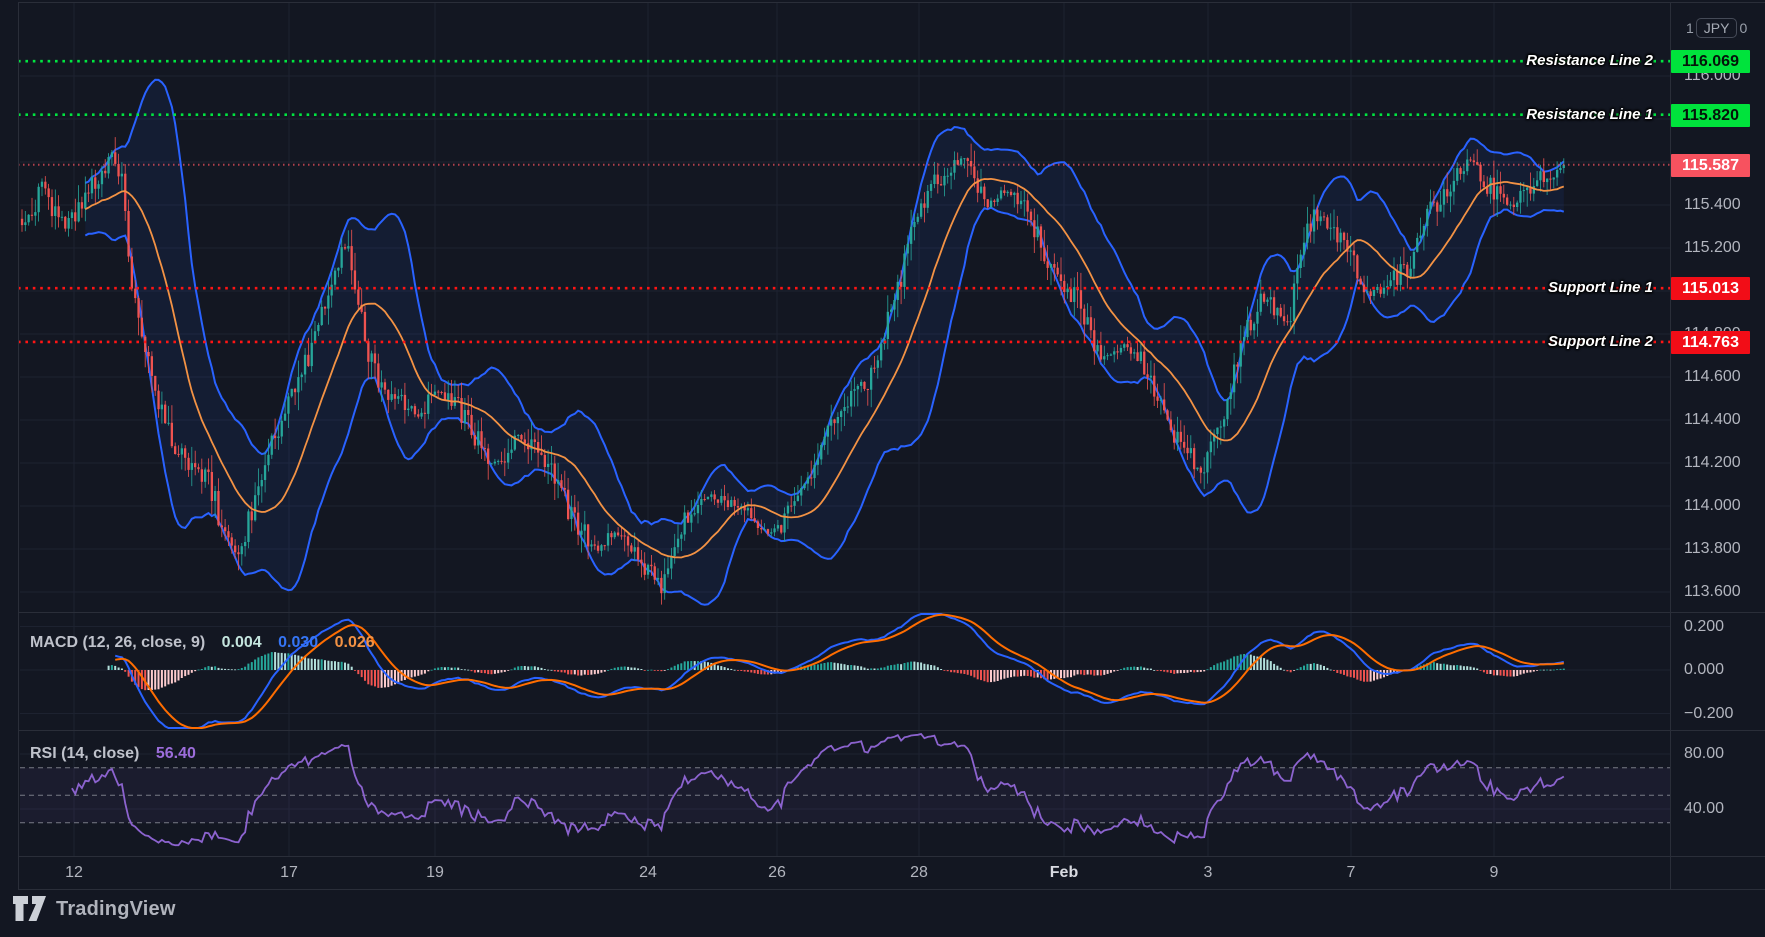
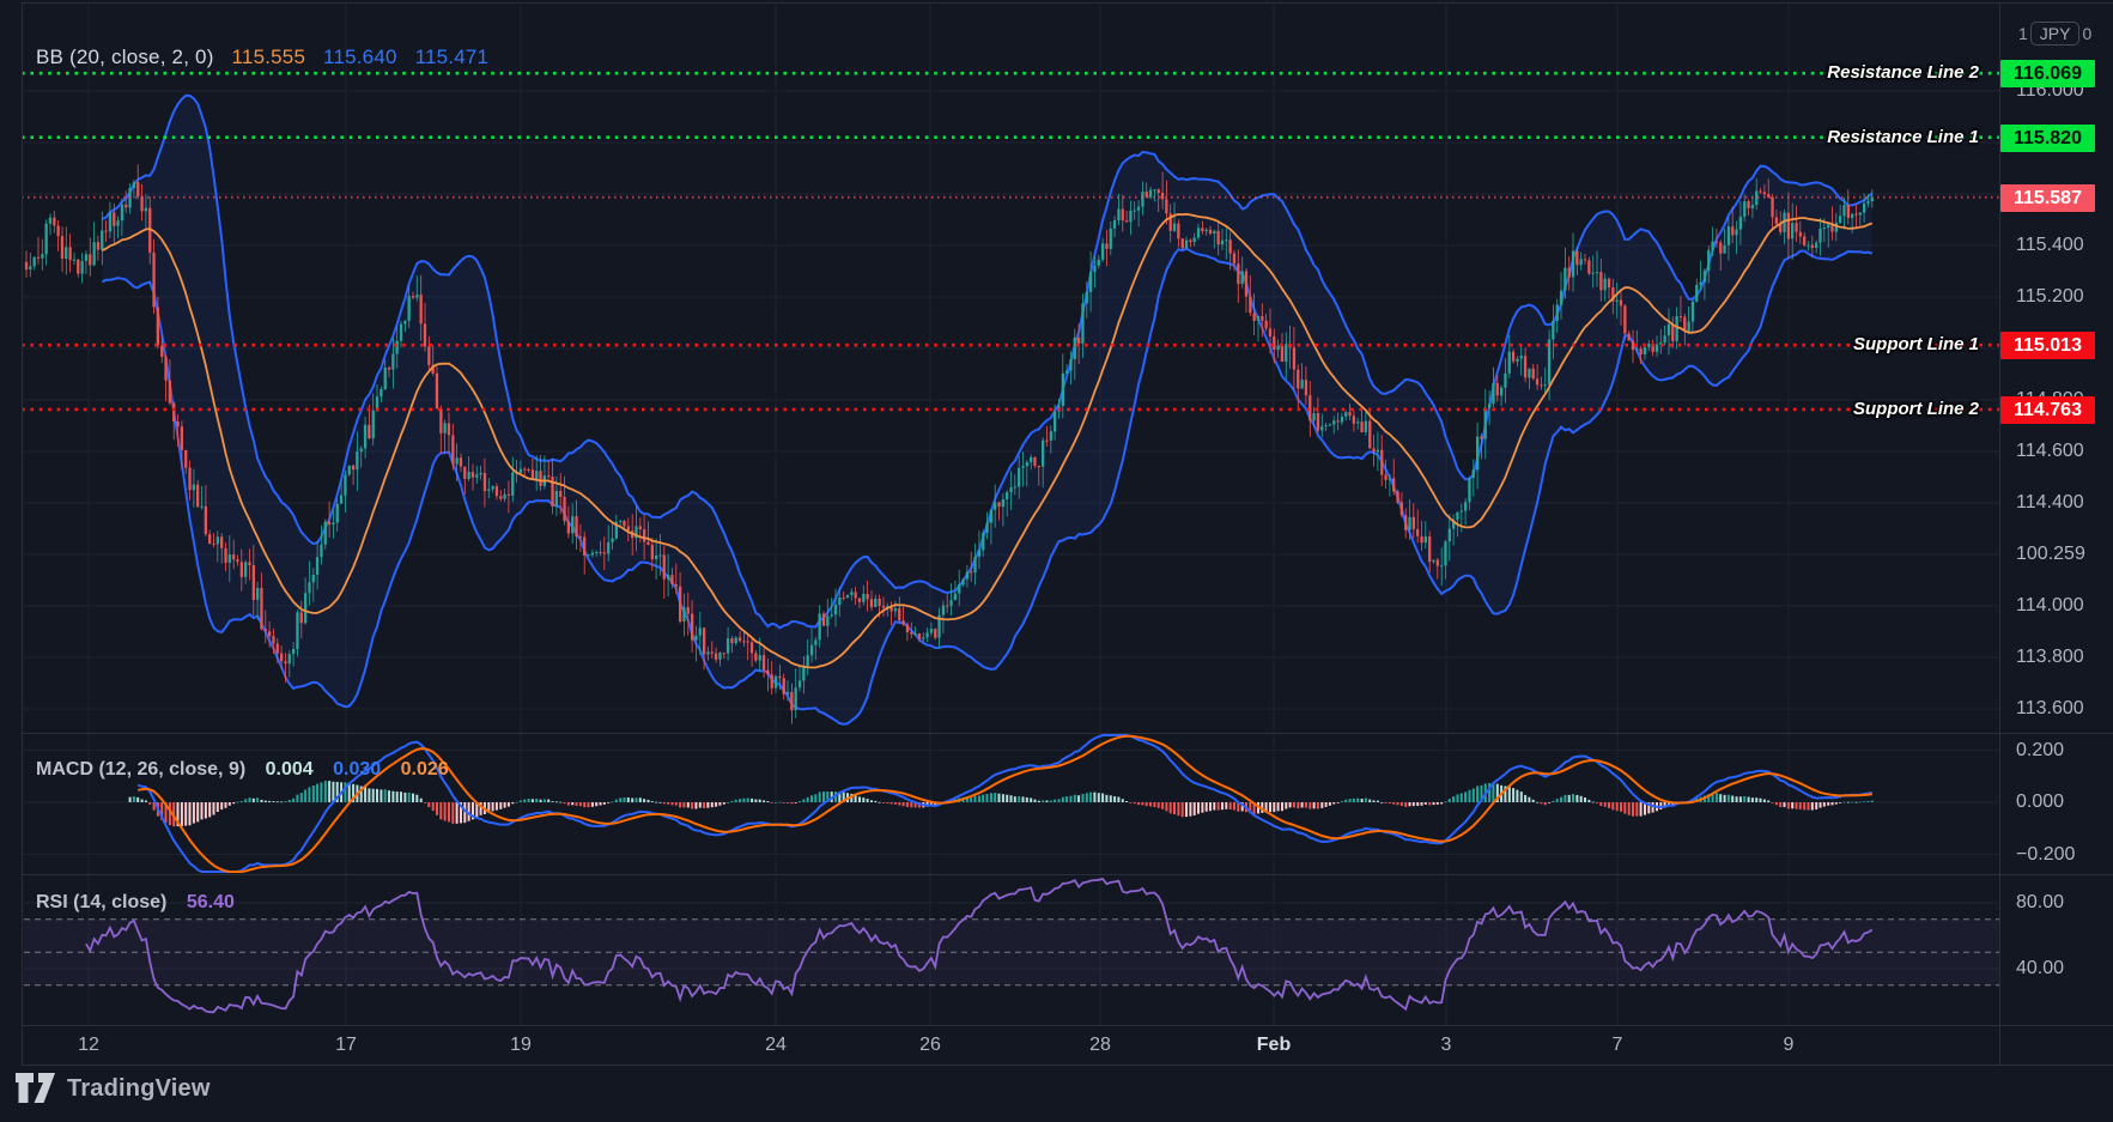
+ BB (20, close, 2, 0) 115.555 115.640 115.471
  MACD (12, 26, close, 9) 0.004 0.030 0.026
  RSI (14, close) 56.40
  Resistance Line 2
  Resistance Line 1
  Support Line 1
  Support Line 2
  116.069
  115.820
  115.587
  115.013
  114.763
  1
  JPY
  0
  116.000
  115.400
  115.200
  114.600
  114.400
- 114.200
+ 100.259
  114.000
  113.800
  113.600
  0.200
  0.000
  −0.200
  80.00
  40.00
  12
  17
  19
  24
  26
  28
  Feb
  3
  7
  9
  TradingView
